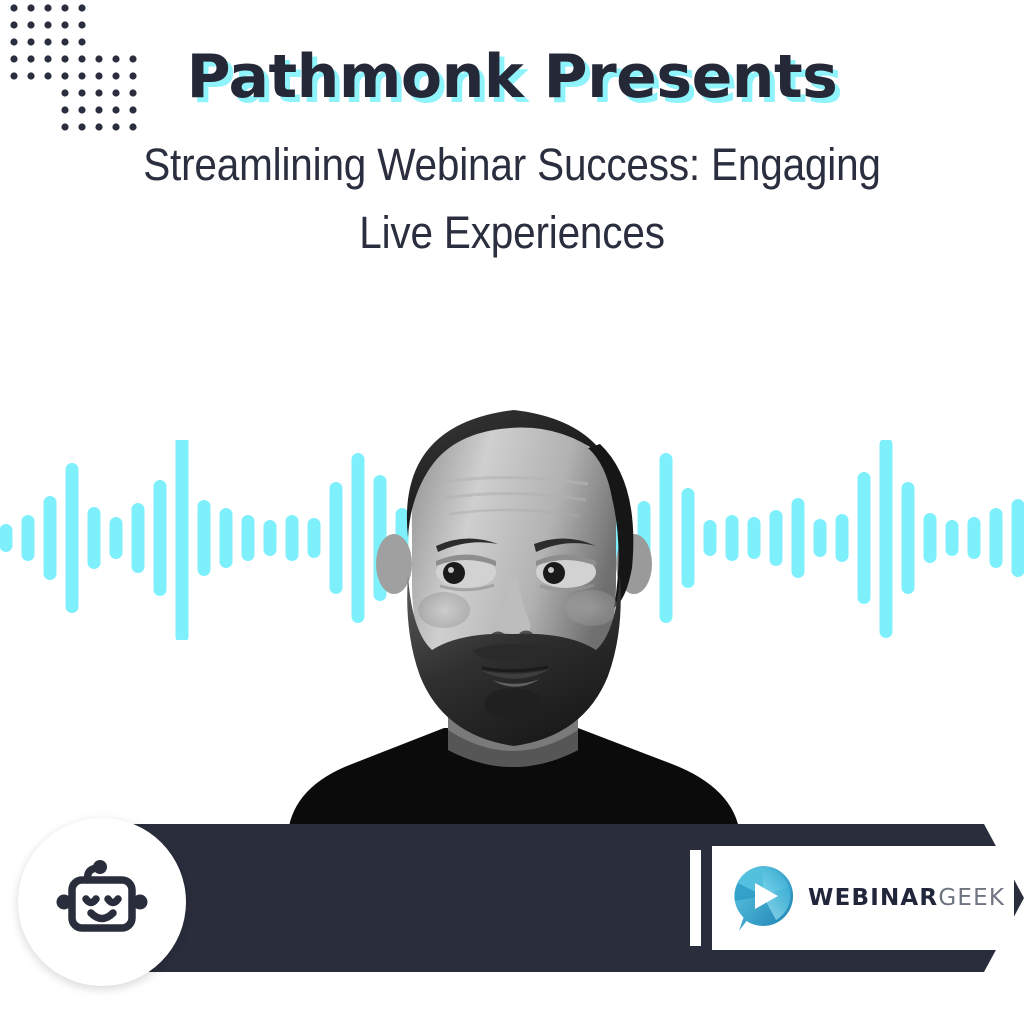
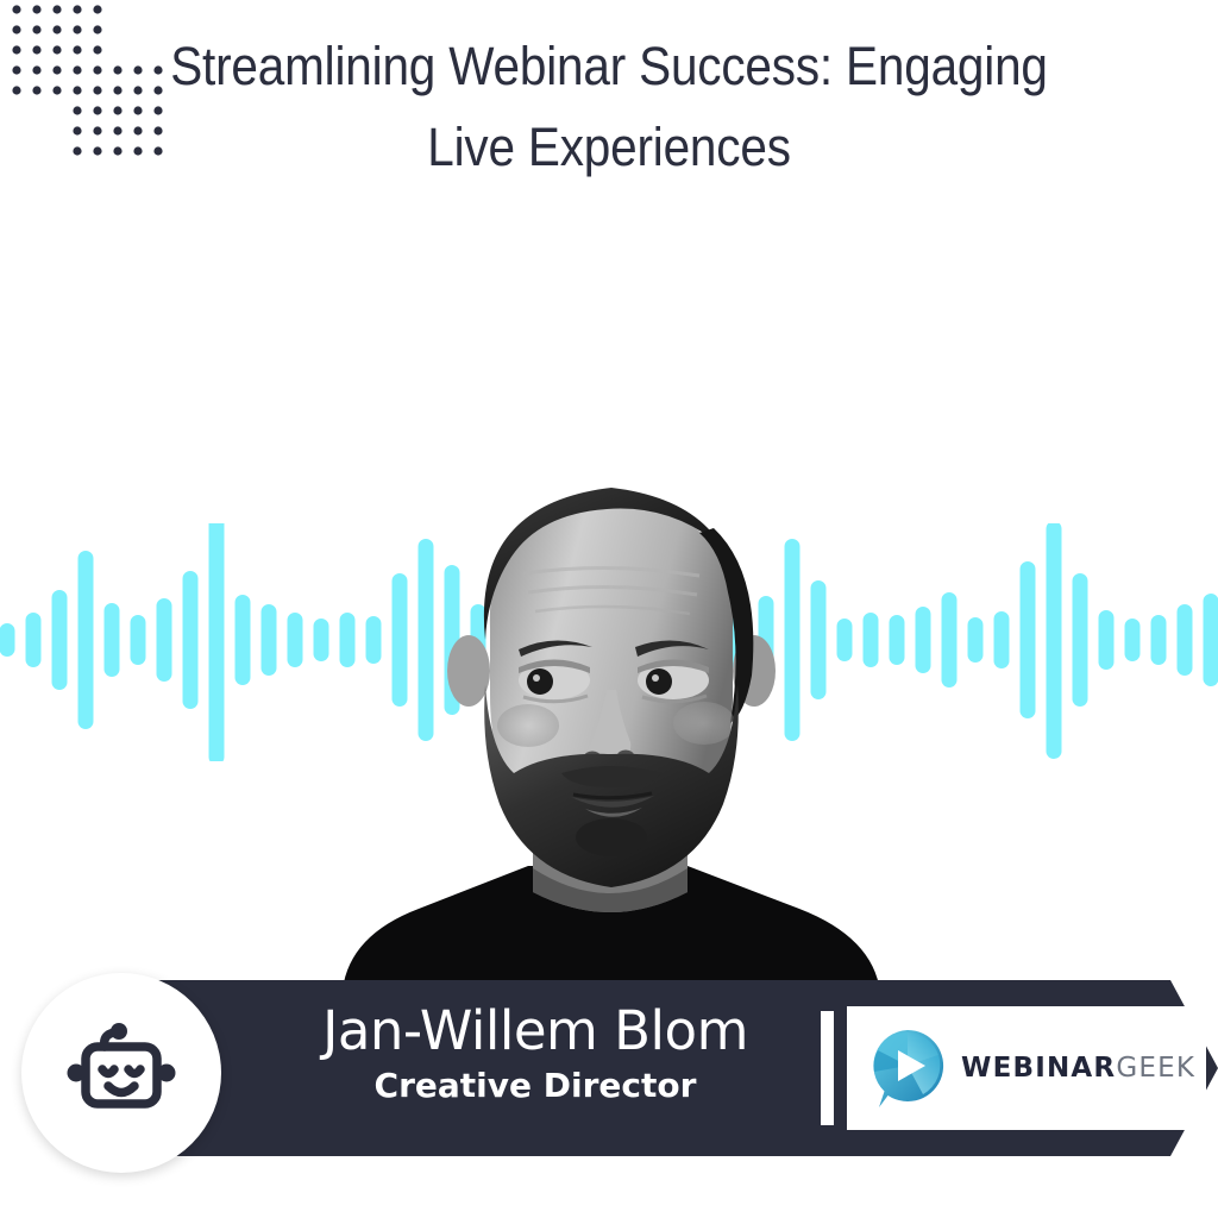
- Pathmonk Presents
  Streamlining Webinar Success: Engaging
  Live Experiences
+ Jan-Willem Blom
+ Creative Director
  WEBINARGEEK
